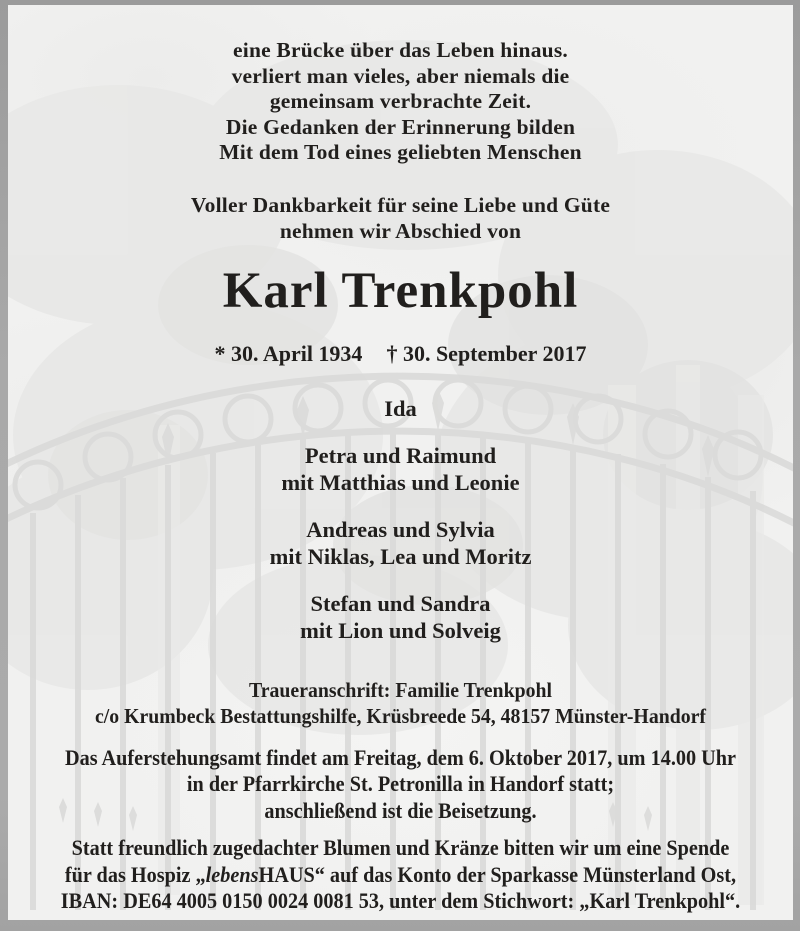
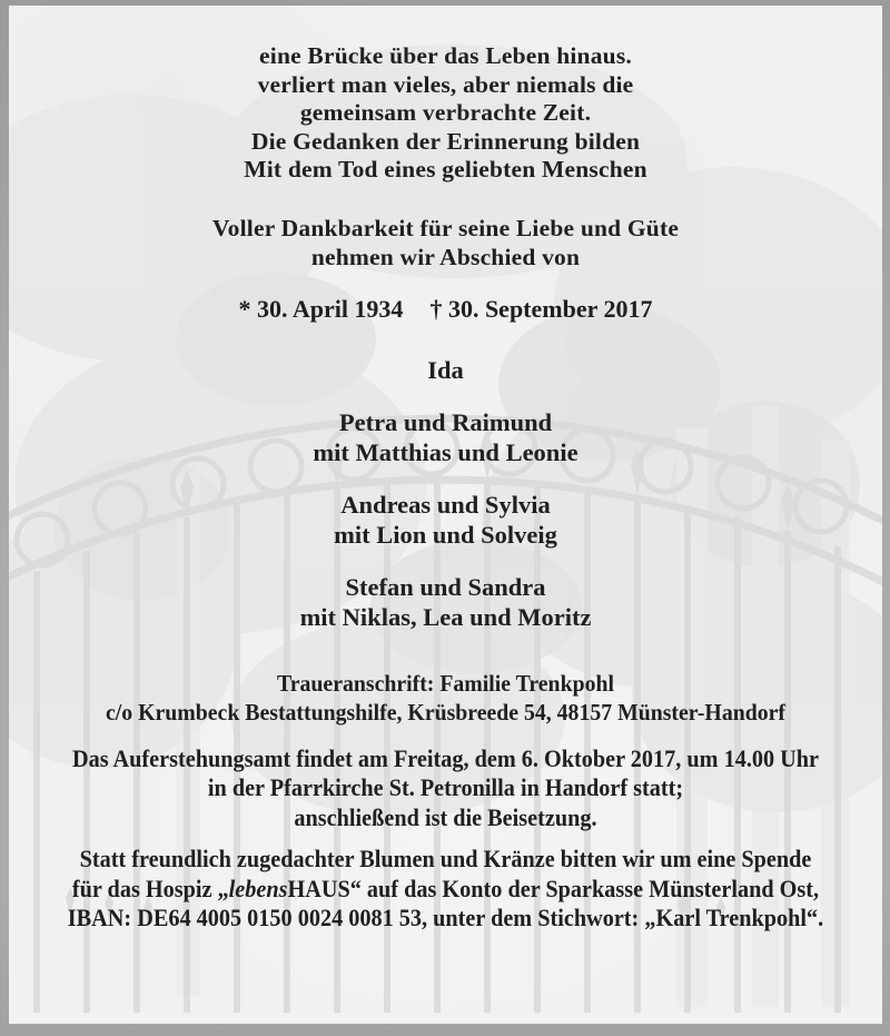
  eine Brücke über das Leben hinaus.
  verliert man vieles, aber niemals die
  gemeinsam verbrachte Zeit.
  Die Gedanken der Erinnerung bilden
  Mit dem Tod eines geliebten Menschen
  Voller Dankbarkeit für seine Liebe und Güte
  nehmen wir Abschied von
- Karl Trenkpohl
  * 30. April 1934 † 30. September 2017
  Ida
  Petra und Raimund
  mit Matthias und Leonie
  Andreas und Sylvia
- mit Niklas, Lea und Moritz
+ mit Lion und Solveig
  Stefan und Sandra
- mit Lion und Solveig
+ mit Niklas, Lea und Moritz
  Traueranschrift: Familie Trenkpohl
  c/o Krumbeck Bestattungshilfe, Krüsbreede 54, 48157 Münster-Handorf
  Das Auferstehungsamt findet am Freitag, dem 6. Oktober 2017, um 14.00 Uhr
  in der Pfarrkirche St. Petronilla in Handorf statt;
  anschließend ist die Beisetzung.
  Statt freundlich zugedachter Blumen und Kränze bitten wir um eine Spende
  für das Hospiz „lebensHAUS“ auf das Konto der Sparkasse Münsterland Ost,
  IBAN: DE64 4005 0150 0024 0081 53, unter dem Stichwort: „Karl Trenkpohl“.
